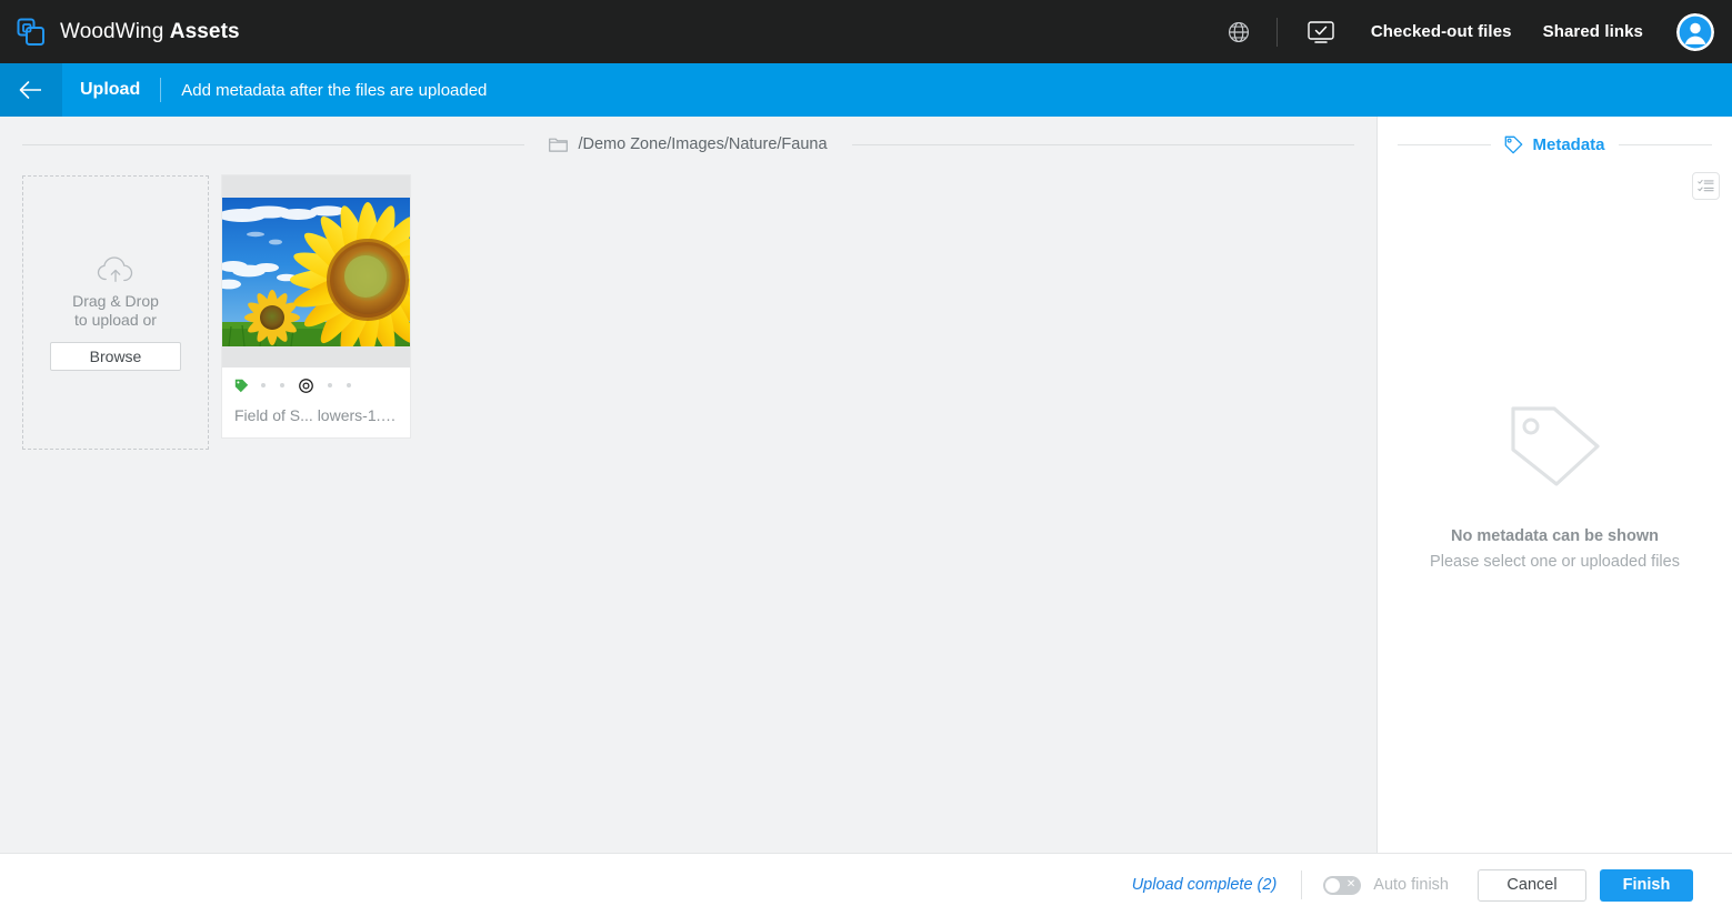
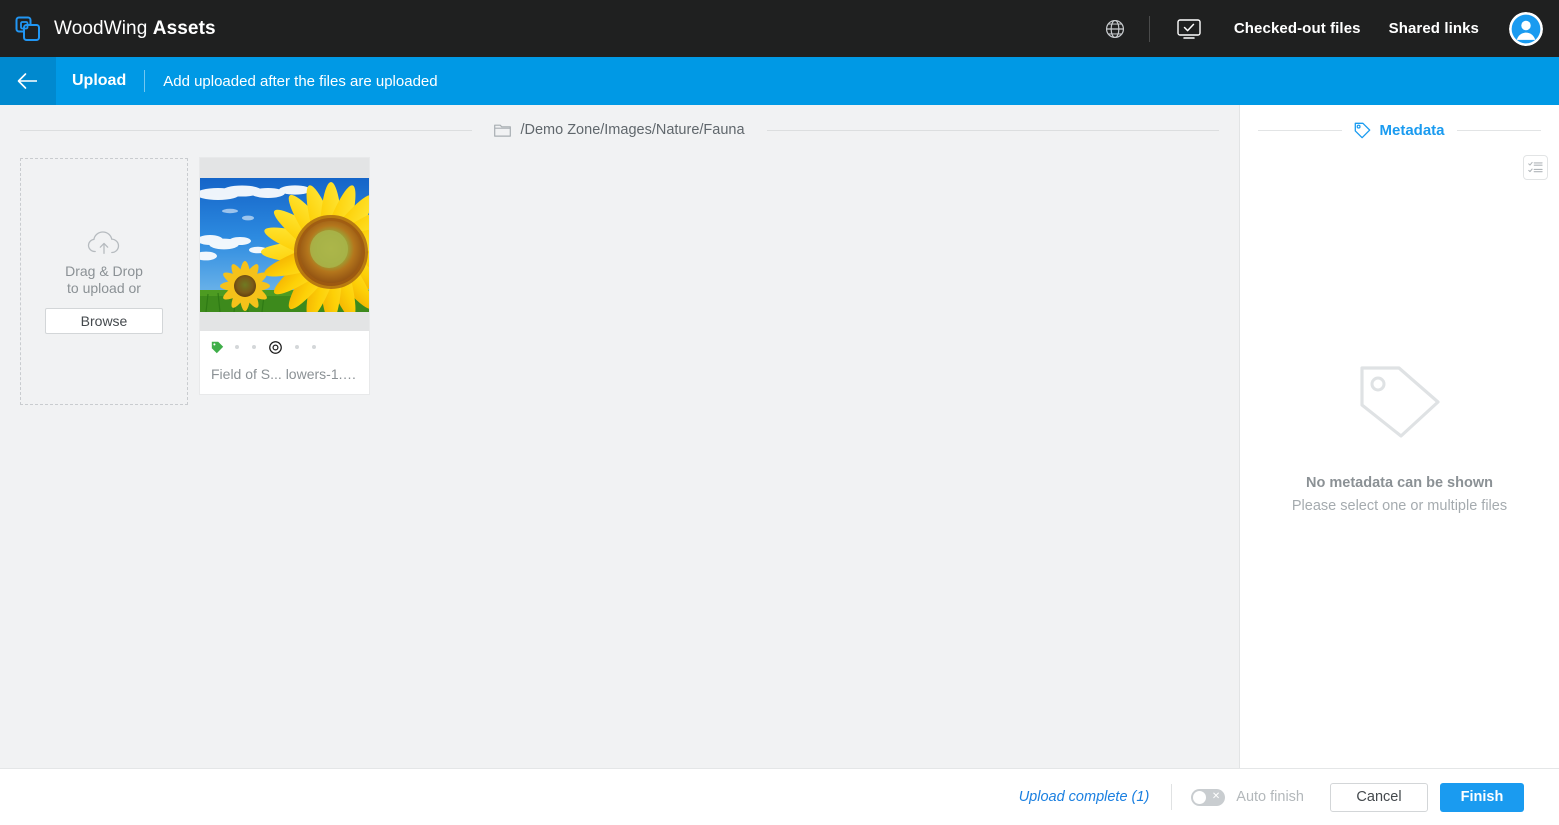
  WoodWing Assets
  Checked-out files
  Shared links
  Upload
- Add metadata after the files are uploaded
+ Add uploaded after the files are uploaded
  /Demo Zone/Images/Nature/Fauna
  Drag & Drop
  to upload or
  Browse
  Field of S... lowers-1.jpg
  Metadata
  No metadata can be shown
- Please select one or uploaded files
+ Please select one or multiple files
- Upload complete (2)
+ Upload complete (1)
  ✕
  Auto finish
  Cancel
  Finish
